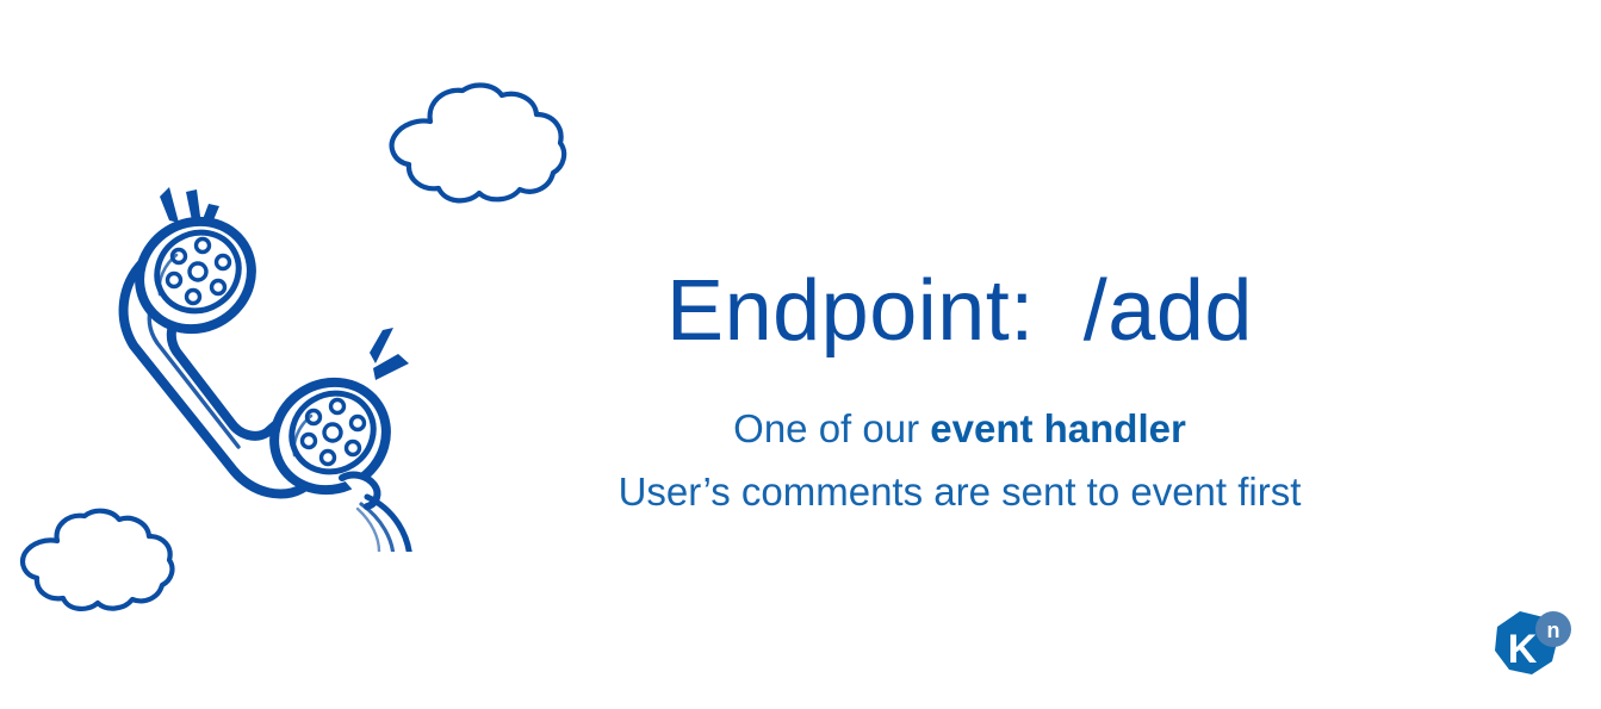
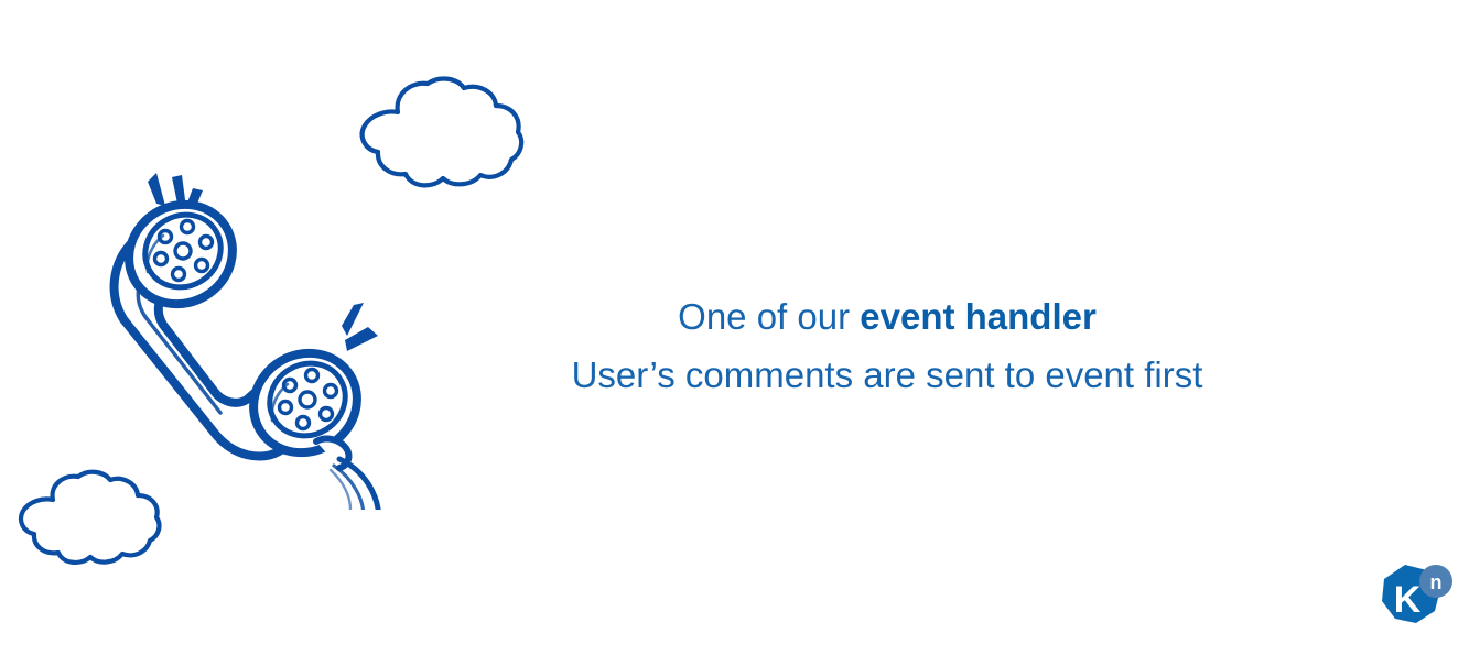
- Endpoint: /add
  One of our event handler
  User’s comments are sent to event first
  K
  n
